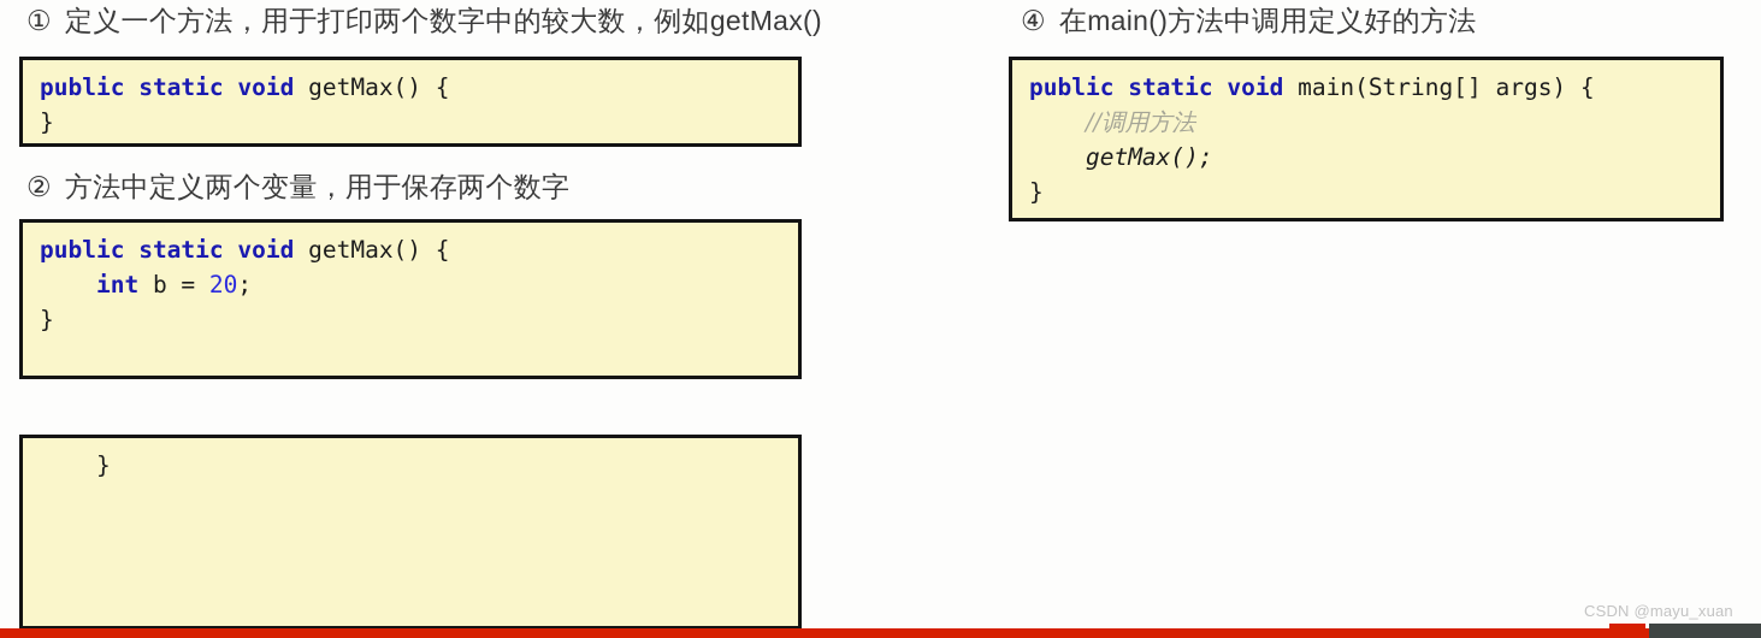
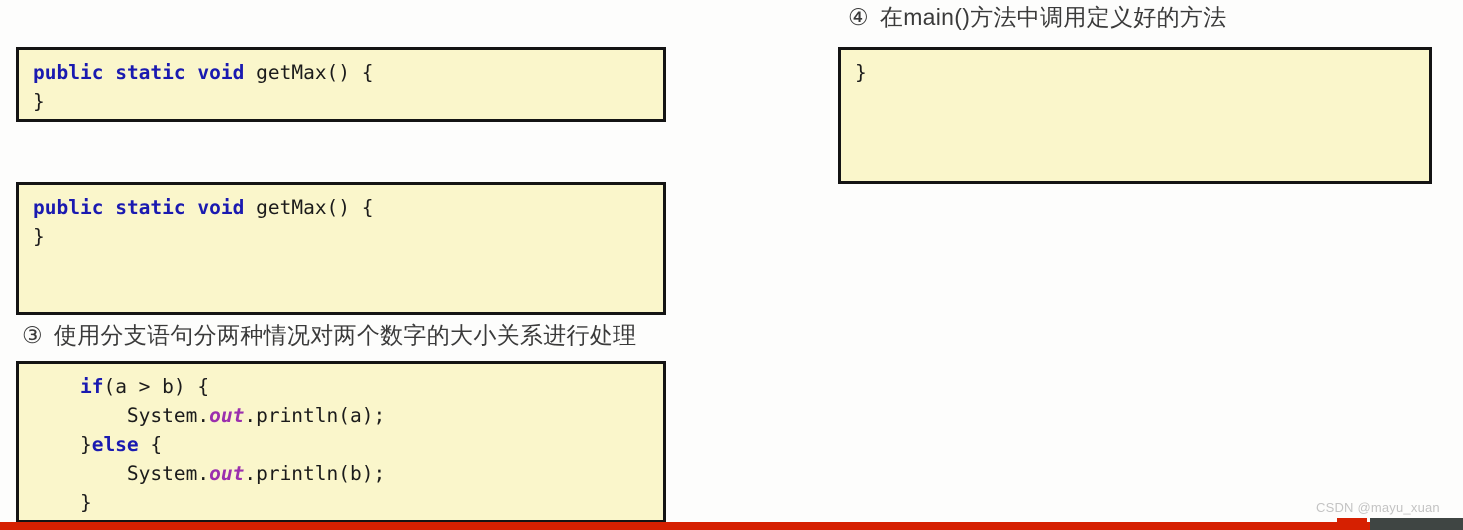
- ①
- 定义一个方法，用于打印两个数字中的较大数，例如getMax()
  public static void getMax() {
  }
- ②
- 方法中定义两个变量，用于保存两个数字
  public static void getMax() {
- int b = 20;
  }
+ ③
+ 使用分支语句分两种情况对两个数字的大小关系进行处理
+ if(a > b) {
+ System.out.println(a);
+ }else {
+ System.out.println(b);
  }
  ④
  在main()方法中调用定义好的方法
- public static void main(String[] args) {
- //调用方法
- getMax();
  }
  CSDN @mayu_xuan
